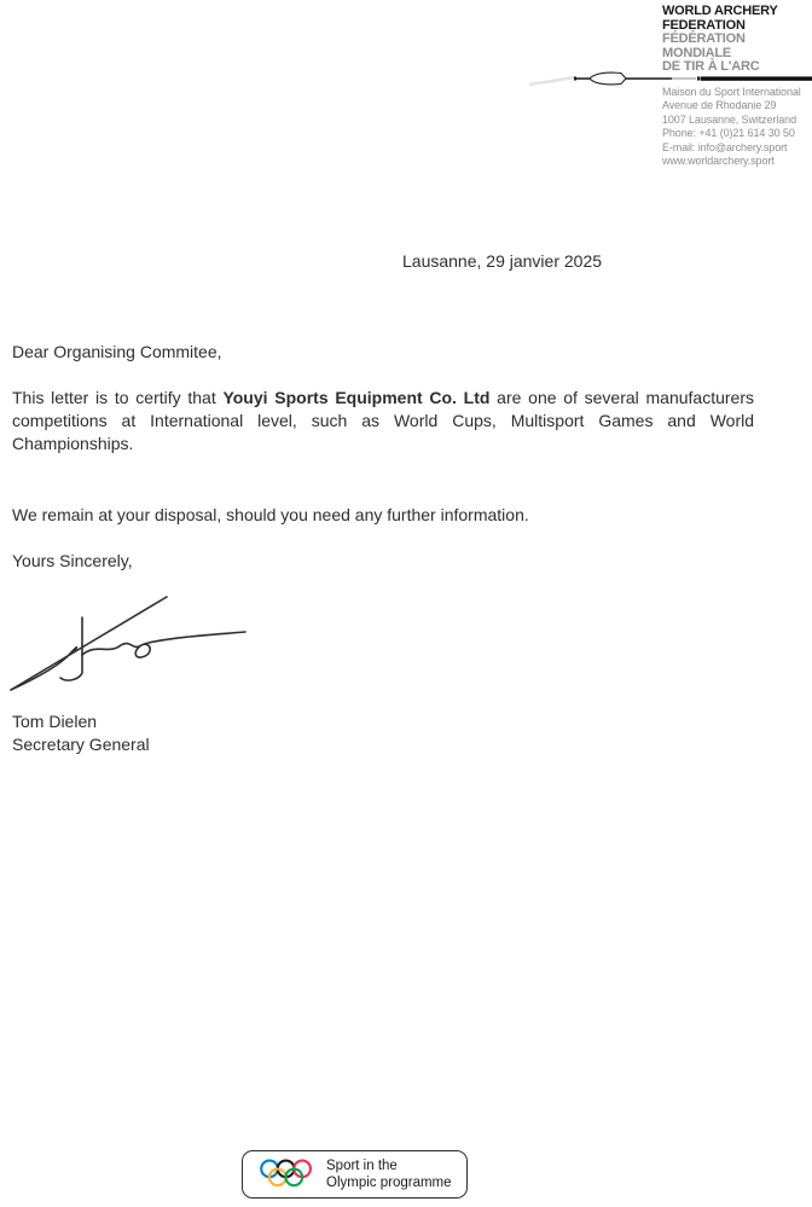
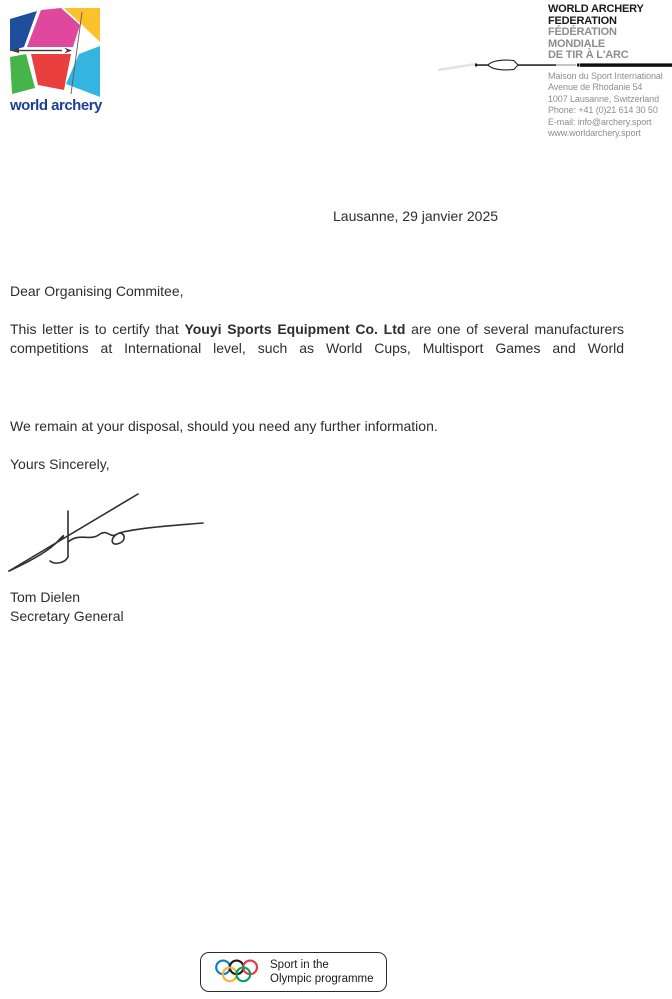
+ world archery
  WORLD ARCHERY
  FEDERATION
  FÉDÉRATION
  MONDIALE
  DE TIR À L'ARC
  Maison du Sport International
- Avenue de Rhodanie 29
+ Avenue de Rhodanie 54
  1007 Lausanne, Switzerland
  Phone: +41 (0)21 614 30 50
  E-mail: info@archery.sport
  www.worldarchery.sport
  Lausanne, 29 janvier 2025
  Dear Organising Commitee,
  This letter is to certify that Youyi Sports Equipment Co. Ltd are one of several manufacturers
  competitions at International level, such as World Cups, Multisport Games and World
- Championships.
  We remain at your disposal, should you need any further information.
  Yours Sincerely,
  Tom Dielen
  Secretary General
  Sport in the
  Olympic programme
